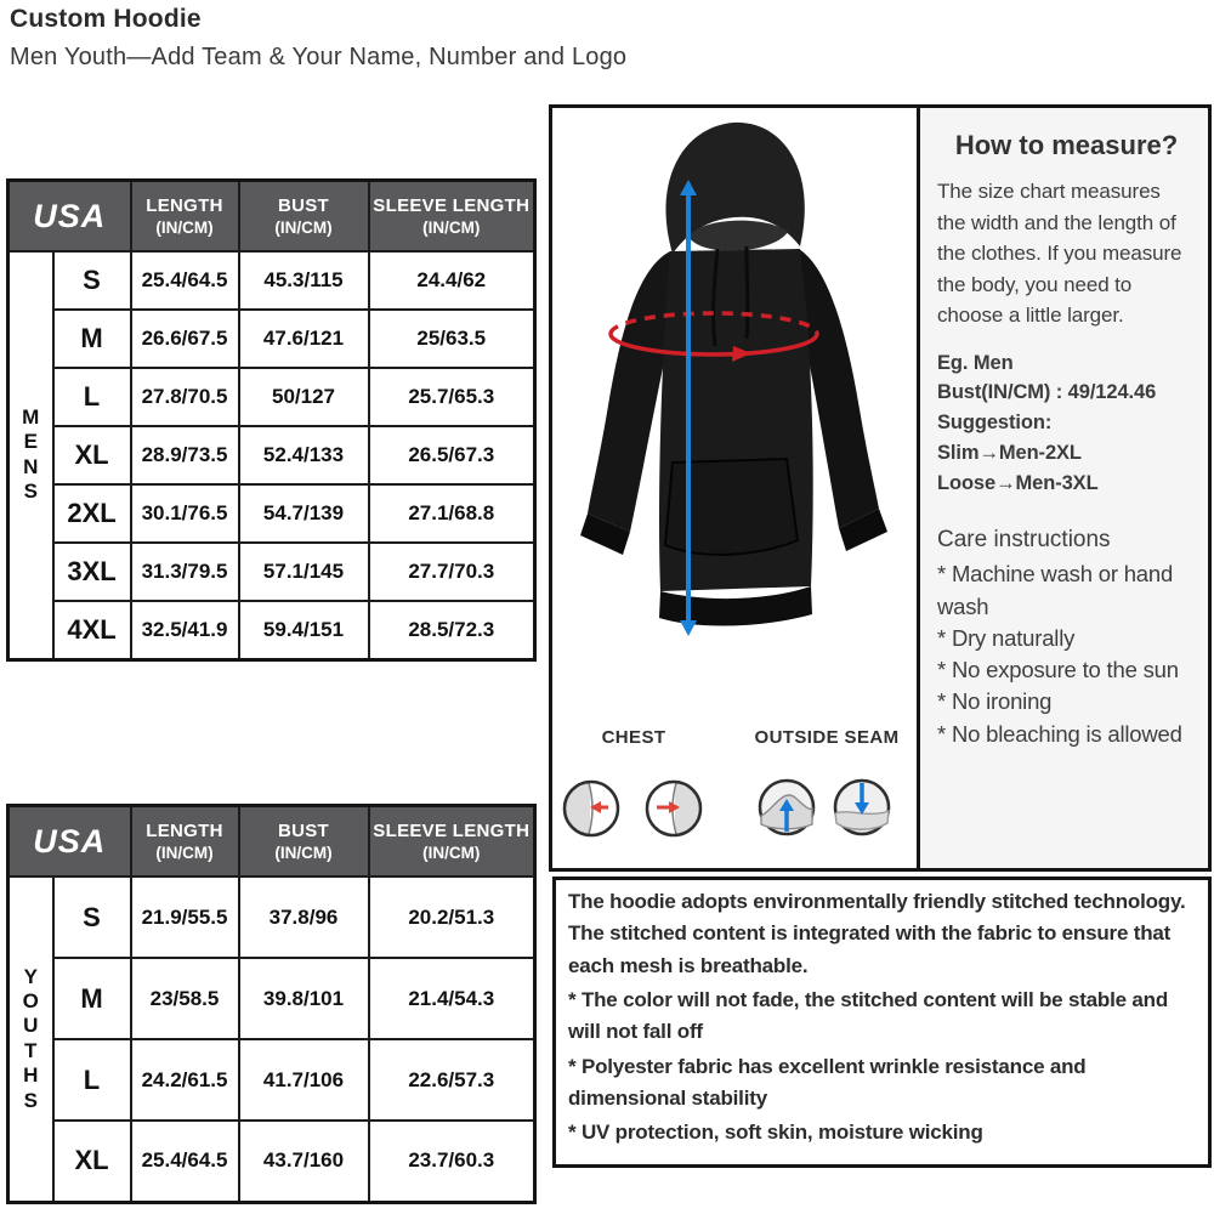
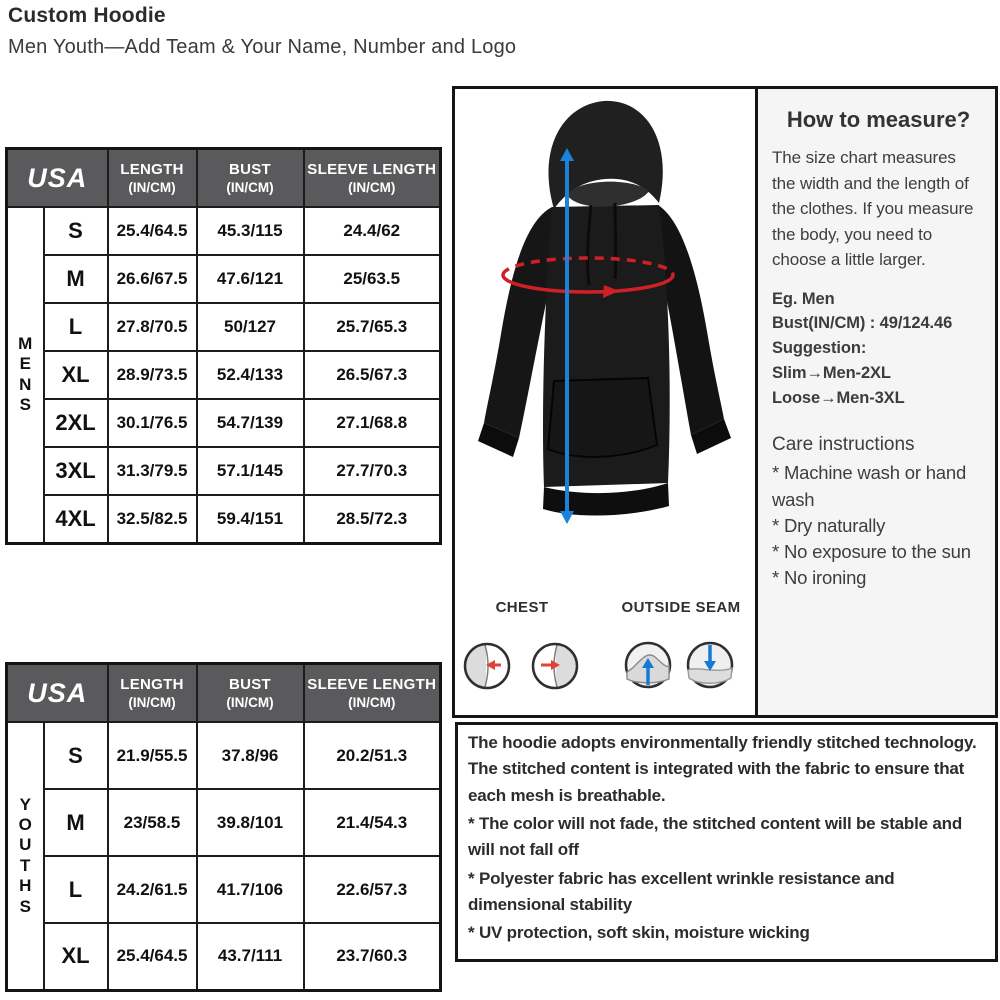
  Custom Hoodie
  Men Youth—Add Team & Your Name, Number and Logo
  USA	LENGTH(IN/CM)	BUST(IN/CM)	SLEEVE LENGTH(IN/CM)
  M E N S	S	25.4/64.5	45.3/115	24.4/62
  M	26.6/67.5	47.6/121	25/63.5
  L	27.8/70.5	50/127	25.7/65.3
  XL	28.9/73.5	52.4/133	26.5/67.3
  2XL	30.1/76.5	54.7/139	27.1/68.8
  3XL	31.3/79.5	57.1/145	27.7/70.3
- 4XL	32.5/41.9	59.4/151	28.5/72.3
+ 4XL	32.5/82.5	59.4/151	28.5/72.3
  USA	LENGTH(IN/CM)	BUST(IN/CM)	SLEEVE LENGTH(IN/CM)
  Y O U T H S	S	21.9/55.5	37.8/96	20.2/51.3
  M	23/58.5	39.8/101	21.4/54.3
  L	24.2/61.5	41.7/106	22.6/57.3
- XL	25.4/64.5	43.7/160	23.7/60.3
+ XL	25.4/64.5	43.7/111	23.7/60.3
  CHEST
  OUTSIDE SEAM
  How to measure?
  The size chart measures the width and the length of the clothes. If you measure the body, you need to choose a little larger.
  Eg. Men
  Bust(IN/CM) : 49/124.46
  Suggestion:
  Slim→Men-2XL
  Loose→Men-3XL
  Care instructions
  * Machine wash or hand wash
  * Dry naturally
  * No exposure to the sun
  * No ironing
- * No bleaching is allowed
  The hoodie adopts environmentally friendly stitched technology. The stitched content is integrated with the fabric to ensure that each mesh is breathable.
  * The color will not fade, the stitched content will be stable and will not fall off
  * Polyester fabric has excellent wrinkle resistance and dimensional stability
  * UV protection, soft skin, moisture wicking
